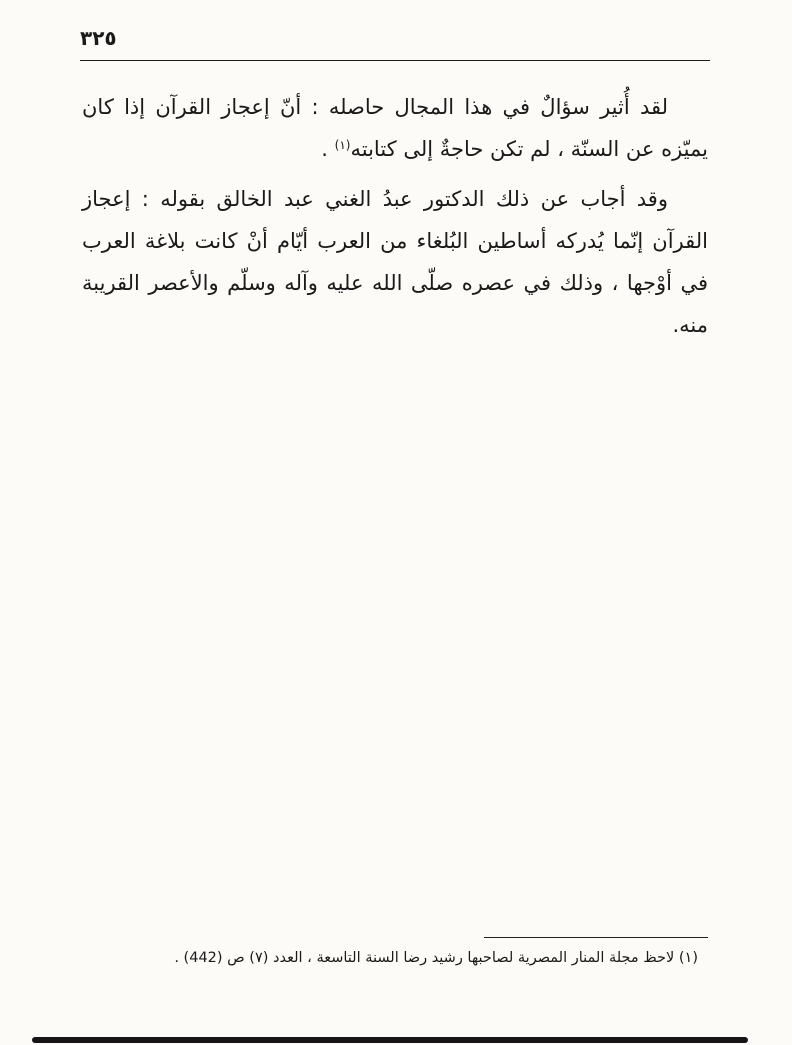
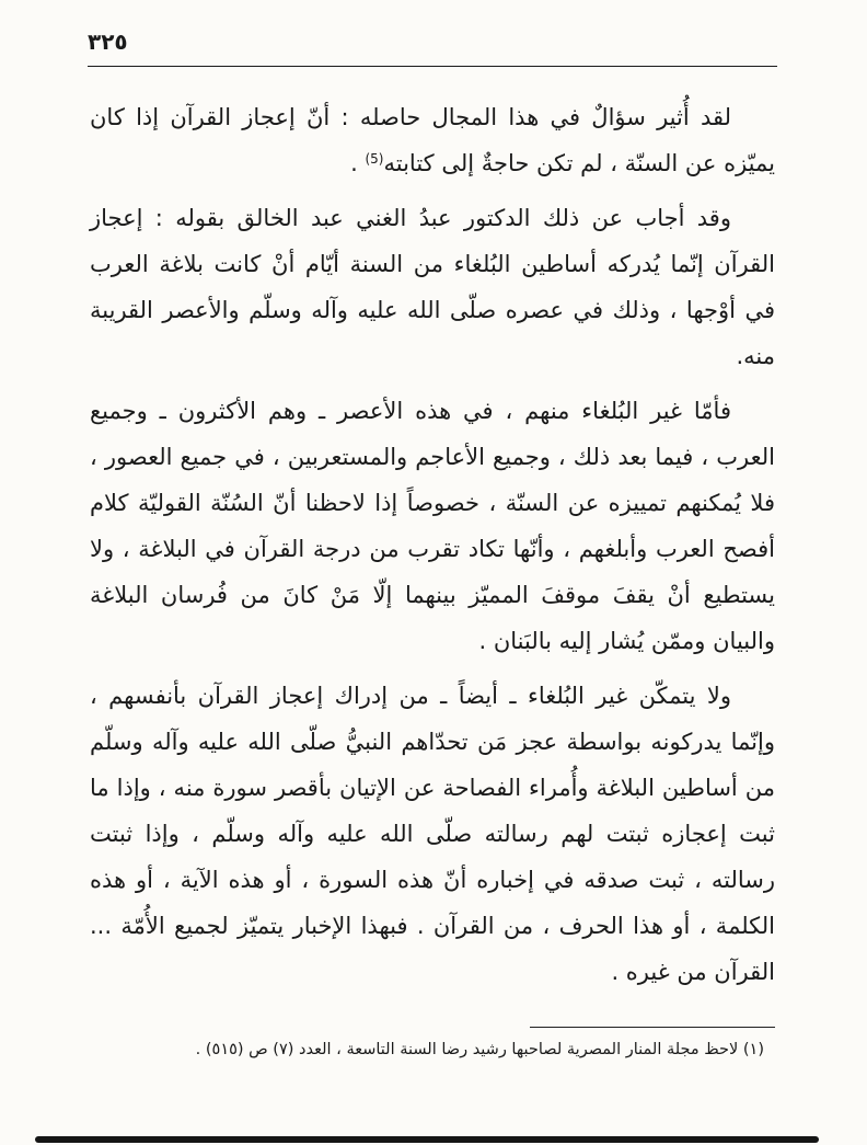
  ٣٢٥
- لقد أُثير سؤالٌ في هذا المجال حاصله : أنّ إعجاز القرآن إذا كان يميّزه عن السنّة ، لم تكن حاجةٌ إلى كتابته(١) .
+ لقد أُثير سؤالٌ في هذا المجال حاصله : أنّ إعجاز القرآن إذا كان يميّزه عن السنّة ، لم تكن حاجةٌ إلى كتابته(5) .
- وقد أجاب عن ذلك الدكتور عبدُ الغني عبد الخالق بقوله : إعجاز القرآن إنّما يُدركه أساطين البُلغاء من العرب أيّام أنْ كانت بلاغة العرب في أوْجها ، وذلك في عصره صلّى الله عليه وآله وسلّم والأعصر القريبة منه.
+ وقد أجاب عن ذلك الدكتور عبدُ الغني عبد الخالق بقوله : إعجاز القرآن إنّما يُدركه أساطين البُلغاء من السنة أيّام أنْ كانت بلاغة العرب في أوْجها ، وذلك في عصره صلّى الله عليه وآله وسلّم والأعصر القريبة منه.
+ فأمّا غير البُلغاء منهم ، في هذه الأعصر ـ وهم الأكثرون ـ وجميع العرب ، فيما بعد ذلك ، وجميع الأعاجم والمستعربين ، في جميع العصور ، فلا يُمكنهم تمييزه عن السنّة ، خصوصاً إذا لاحظنا أنّ السُنّة القوليّة كلام أفصح العرب وأبلغهم ، وأنّها تكاد تقرب من درجة القرآن في البلاغة ، ولا يستطيع أنْ يقفَ موقفَ المميّز بينهما إلّا مَنْ كانَ من فُرسان البلاغة والبيان وممّن يُشار إليه بالبَنان .
+ ولا يتمكّن غير البُلغاء ـ أيضاً ـ من إدراك إعجاز القرآن بأنفسهم ، وإنّما يدركونه بواسطة عجز مَن تحدّاهم النبيُّ صلّى الله عليه وآله وسلّم من أساطين البلاغة وأُمراء الفصاحة عن الإتيان بأقصر سورة منه ، وإذا ما ثبت إعجازه ثبتت لهم رسالته صلّى الله عليه وآله وسلّم ، وإذا ثبتت رسالته ، ثبت صدقه في إخباره أنّ هذه السورة ، أو هذه الآية ، أو هذه الكلمة ، أو هذا الحرف ، من القرآن . فبهذا الإخبار يتميّز لجميع الأُمّة ... القرآن من غيره .
- (١) لاحظ مجلة المنار المصرية لصاحبها رشيد رضا السنة التاسعة ، العدد (٧) ص (442) .
+ (١) لاحظ مجلة المنار المصرية لصاحبها رشيد رضا السنة التاسعة ، العدد (٧) ص (٥١٥) .
